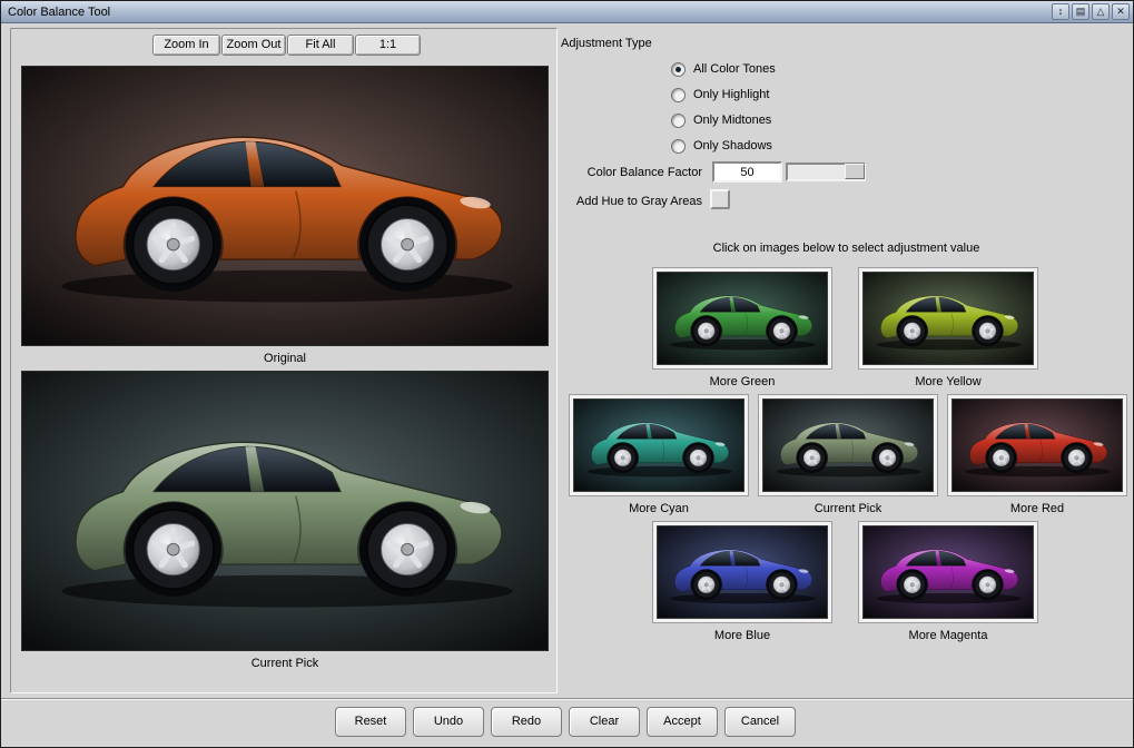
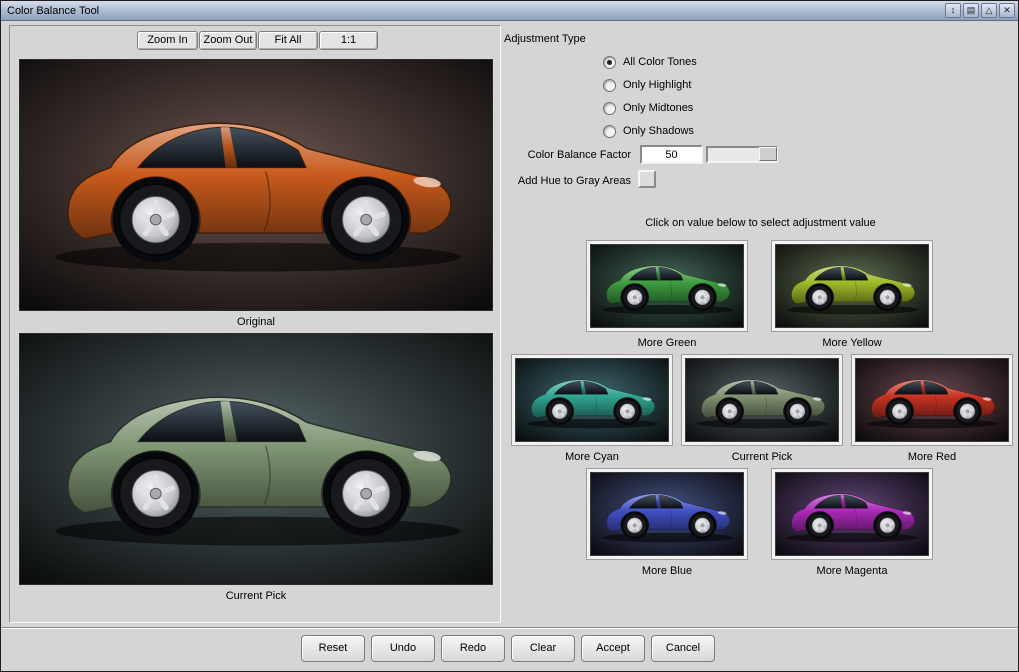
  Color Balance Tool
  ↕
  ▤
  △
  ✕
  Zoom In
  Zoom Out
  Fit All
  1:1
  Original
  Current Pick
  Adjustment Type
  All Color Tones
  Only Highlight
  Only Midtones
  Only Shadows
  Color Balance Factor
  50
  Add Hue to Gray Areas
- Click on images below to select adjustment value
+ Click on value below to select adjustment value
  More Green
  More Yellow
  More Cyan
  Current Pick
  More Red
  More Blue
  More Magenta
  Reset
  Undo
  Redo
  Clear
  Accept
  Cancel
